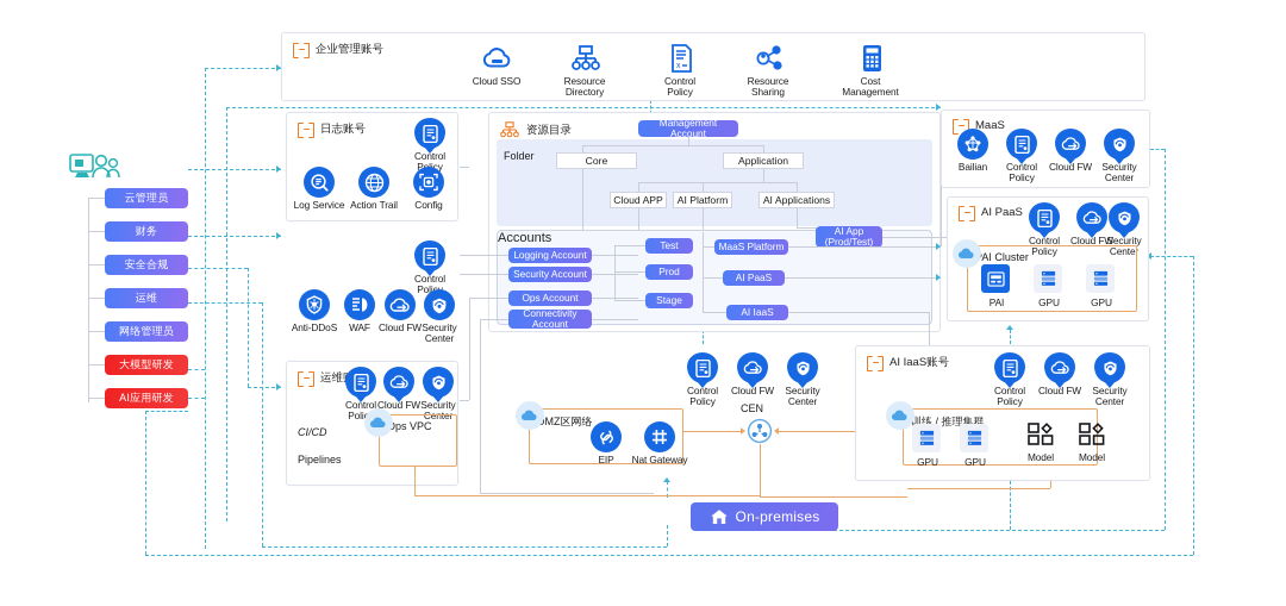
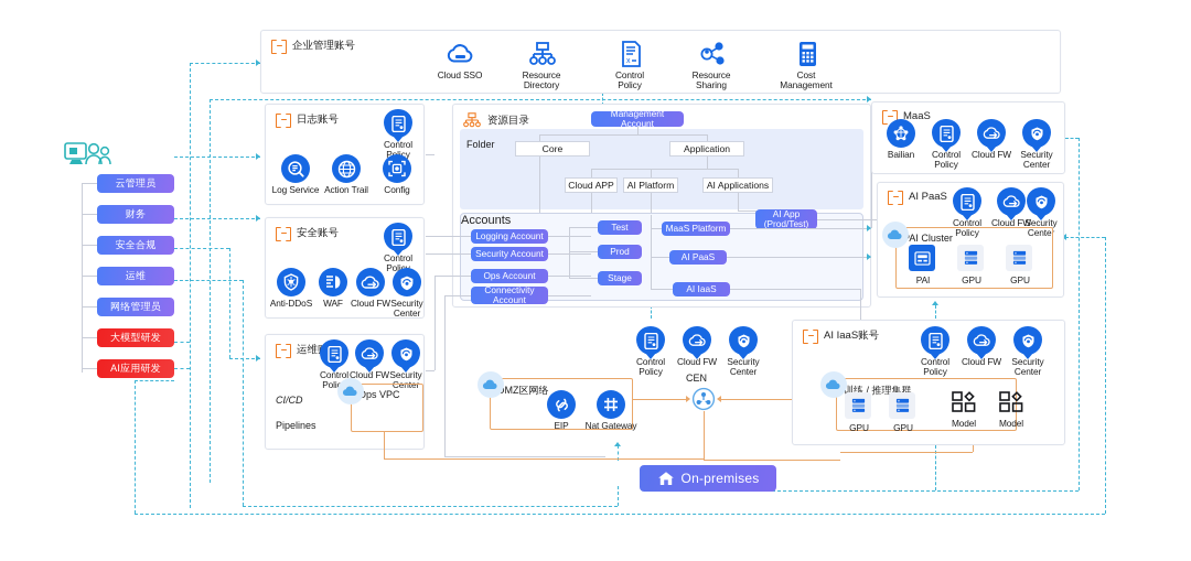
  云管理员
  财务
  安全合规
  运维
  网络管理员
  大模型研发
  AI应用研发
  企业管理账号
  Cloud SSO
  Resource Directory
  Control Policy
  Resource Sharing
  Cost Management
  日志账号
  Control Pcy
  Log Service
  Action Trail
  Config
+ 安全账号
  Control Pol
  Anti-DDoS
  WAF
  Cloud FW
  Security Center
  Control Poli
  Cloud FW
  Security Center
  CI/CD
  Pipelines
  ps VPC
  资源目录
  Folder
  Management Account
  Core
  Application
  Cloud APP
  AI Platform
  AI Applications
  Accounts
  Logging Account
  Security Account
  Ops Account
  Connectivity Account
  Test
  Prod
  Stage
  MaaS Platform
  AI PaaS
  AI IaaS
  AI App (Prod/Test)
  MaaS
  Bailian
  Control Policy
  Cloud FW
  Security Center
  AI PaaS
  Control Policy
  Cloud FW
  Security Center
  AI Cluster
  PAI
  GPU
  GPU
  Control Policy
  Cloud FW
  Security Center
  MZ区网络
  EIP
  Nat Gateway
  CEN
  AI IaaS账号
  Control Policy
  Cloud FW
  Security Center
  训练 / 推理集群
  GPU
  GPU
  Model
  Model
  On-premises
